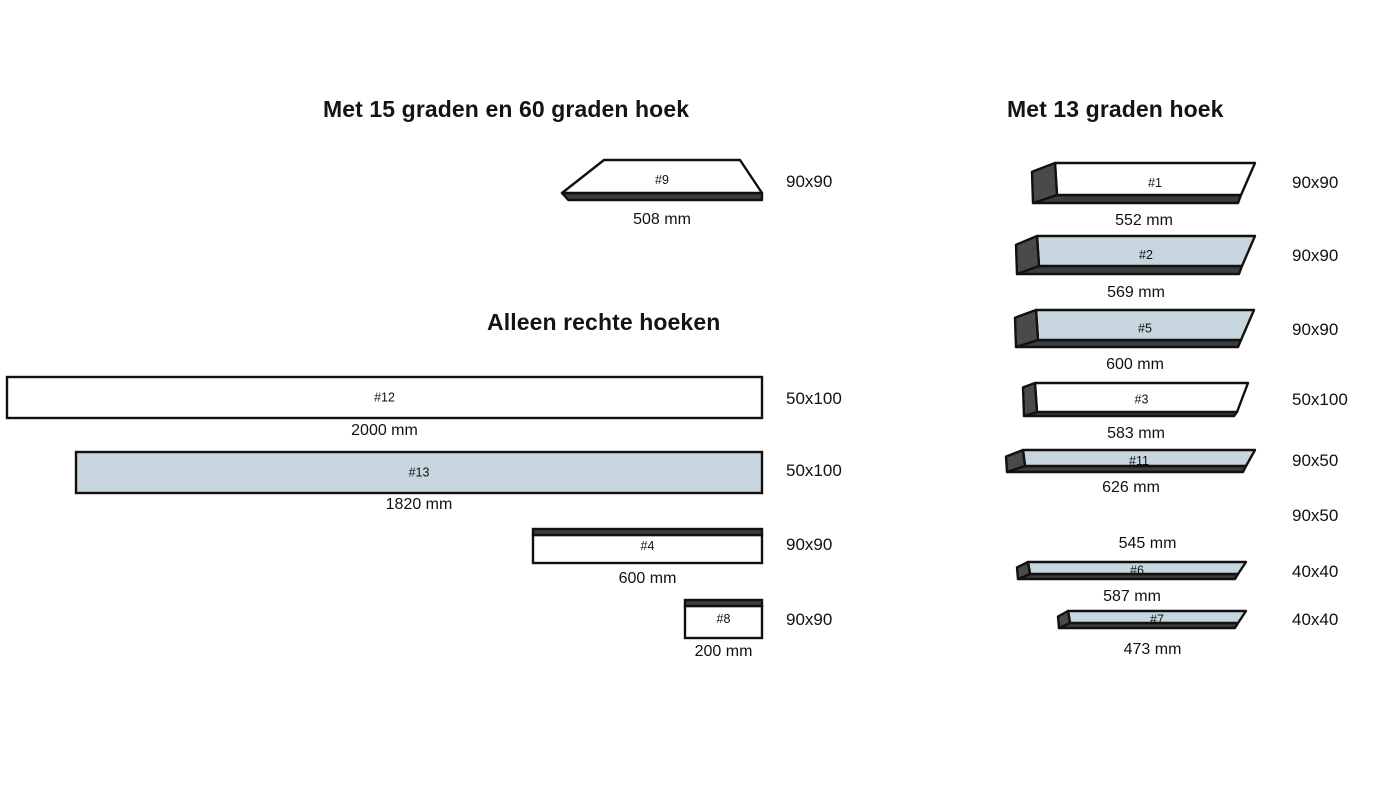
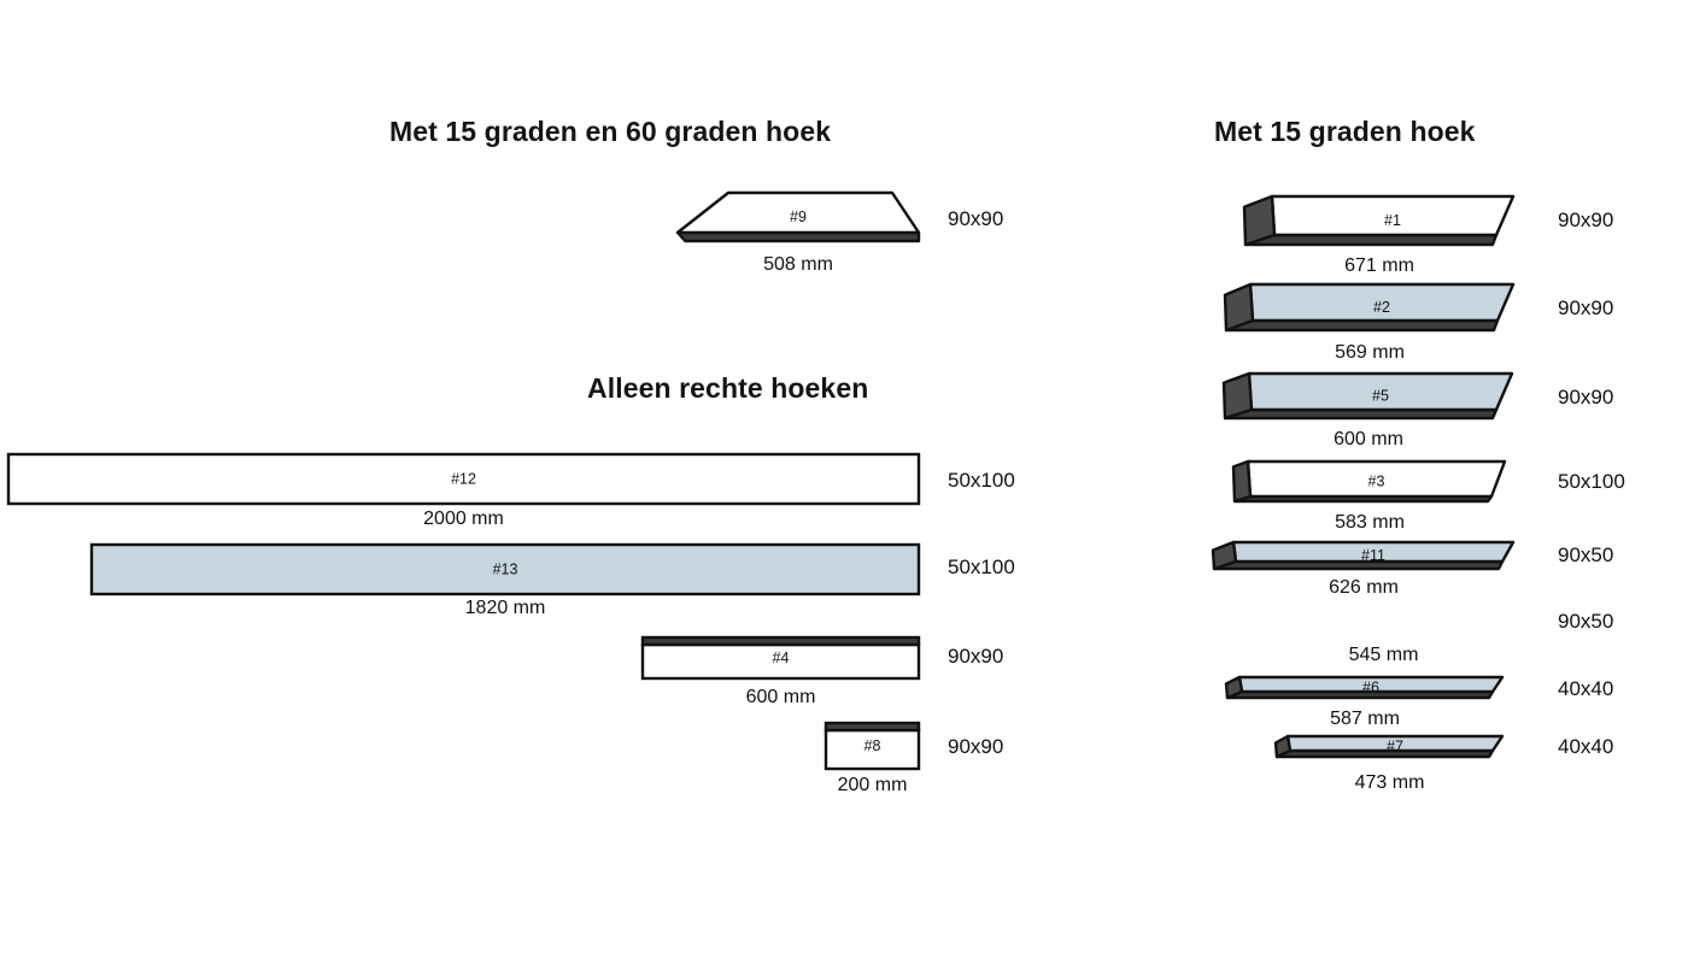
  Met 15 graden en 60 graden hoek
  #9
  508 mm
  90x90
  Alleen rechte hoeken
  #12
  2000 mm
  50x100
  #13
  1820 mm
  50x100
  #4
  600 mm
  90x90
  #8
  200 mm
  90x90
- Met 13 graden hoek
+ Met 15 graden hoek
  #1
- 552 mm
+ 671 mm
  90x90
  #2
  569 mm
  90x90
  #5
  600 mm
  90x90
  #3
  583 mm
  50x100
  #11
  626 mm
  90x50
  545 mm
  90x50
  #6
  587 mm
  40x40
  #7
  473 mm
  40x40
